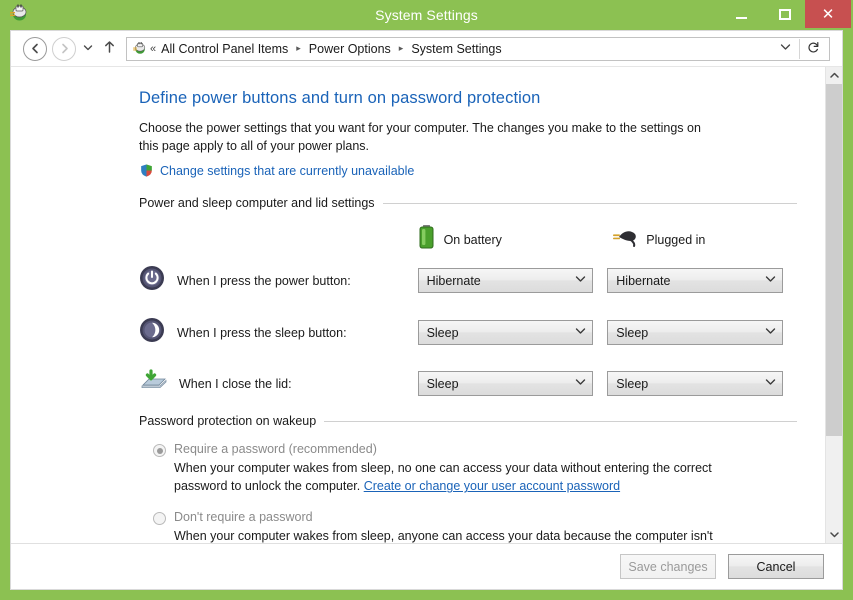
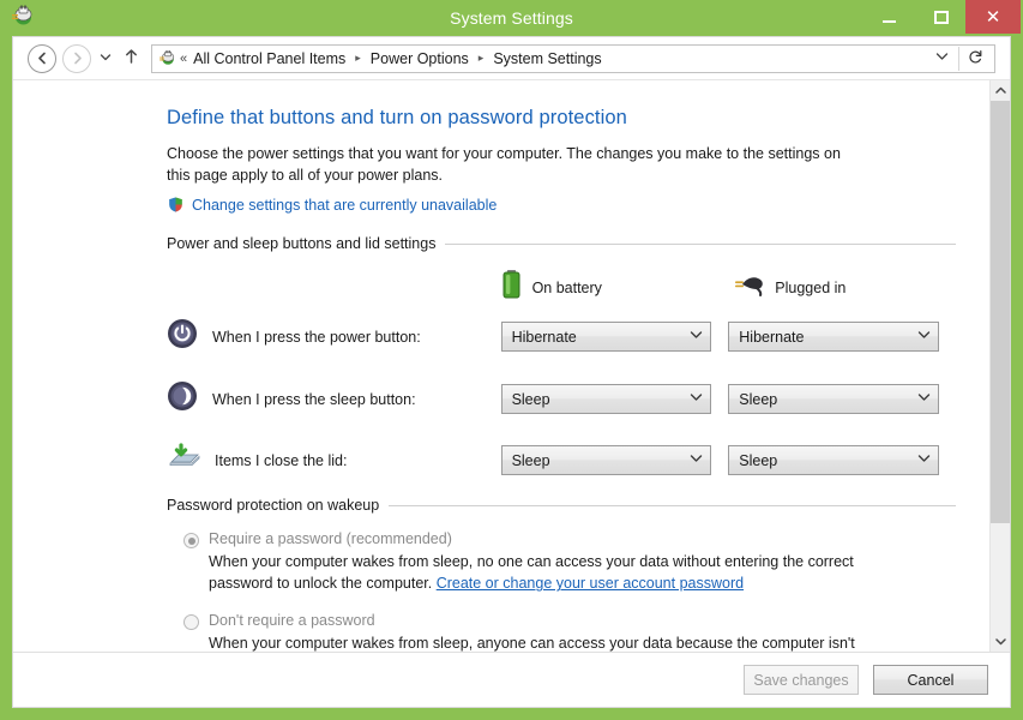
  System Settings
  ✕
  «
  All Control Panel Items
  ▸
  Power Options
  ▸
  System Settings
- Define power buttons and turn on password protection
+ Define that buttons and turn on password protection
  Choose the power settings that you want for your computer. The changes you make to the settings on this page apply to all of your power plans.
  Change settings that are currently unavailable
- Power and sleep computer and lid settings
+ Power and sleep buttons and lid settings
  	On battery	Plugged in
  When I press the power button:	Hibernate	Hibernate
  When I press the sleep button:	Sleep	Sleep
- When I close the lid:	Sleep	Sleep
+ Items I close the lid:	Sleep	Sleep
  Password protection on wakeup
  Require a password (recommended)
  When your computer wakes from sleep, no one can access your data without entering the correct password to unlock the computer. Create or change your user account password
  Don't require a password
  When your computer wakes from sleep, anyone can access your data because the computer isn't
  Save changes
  Cancel
